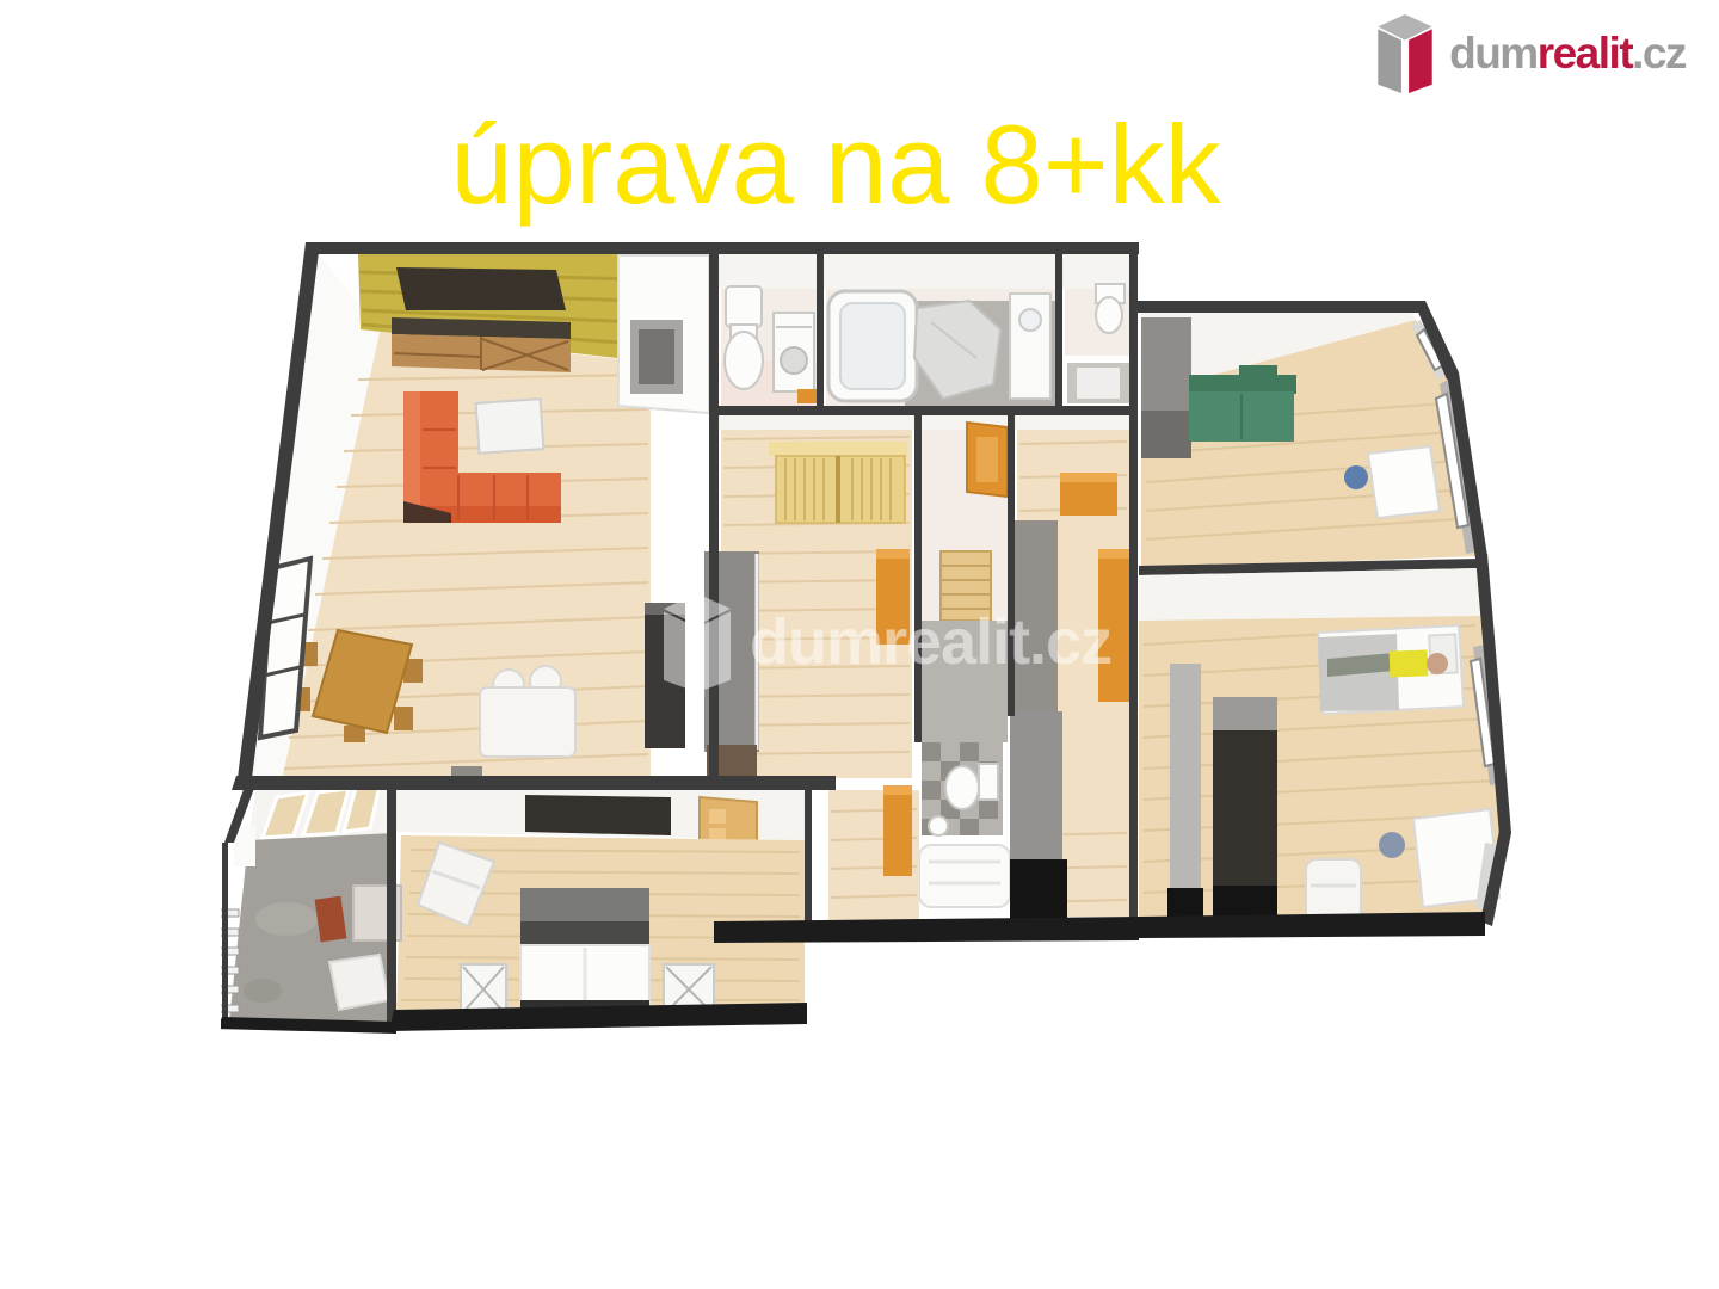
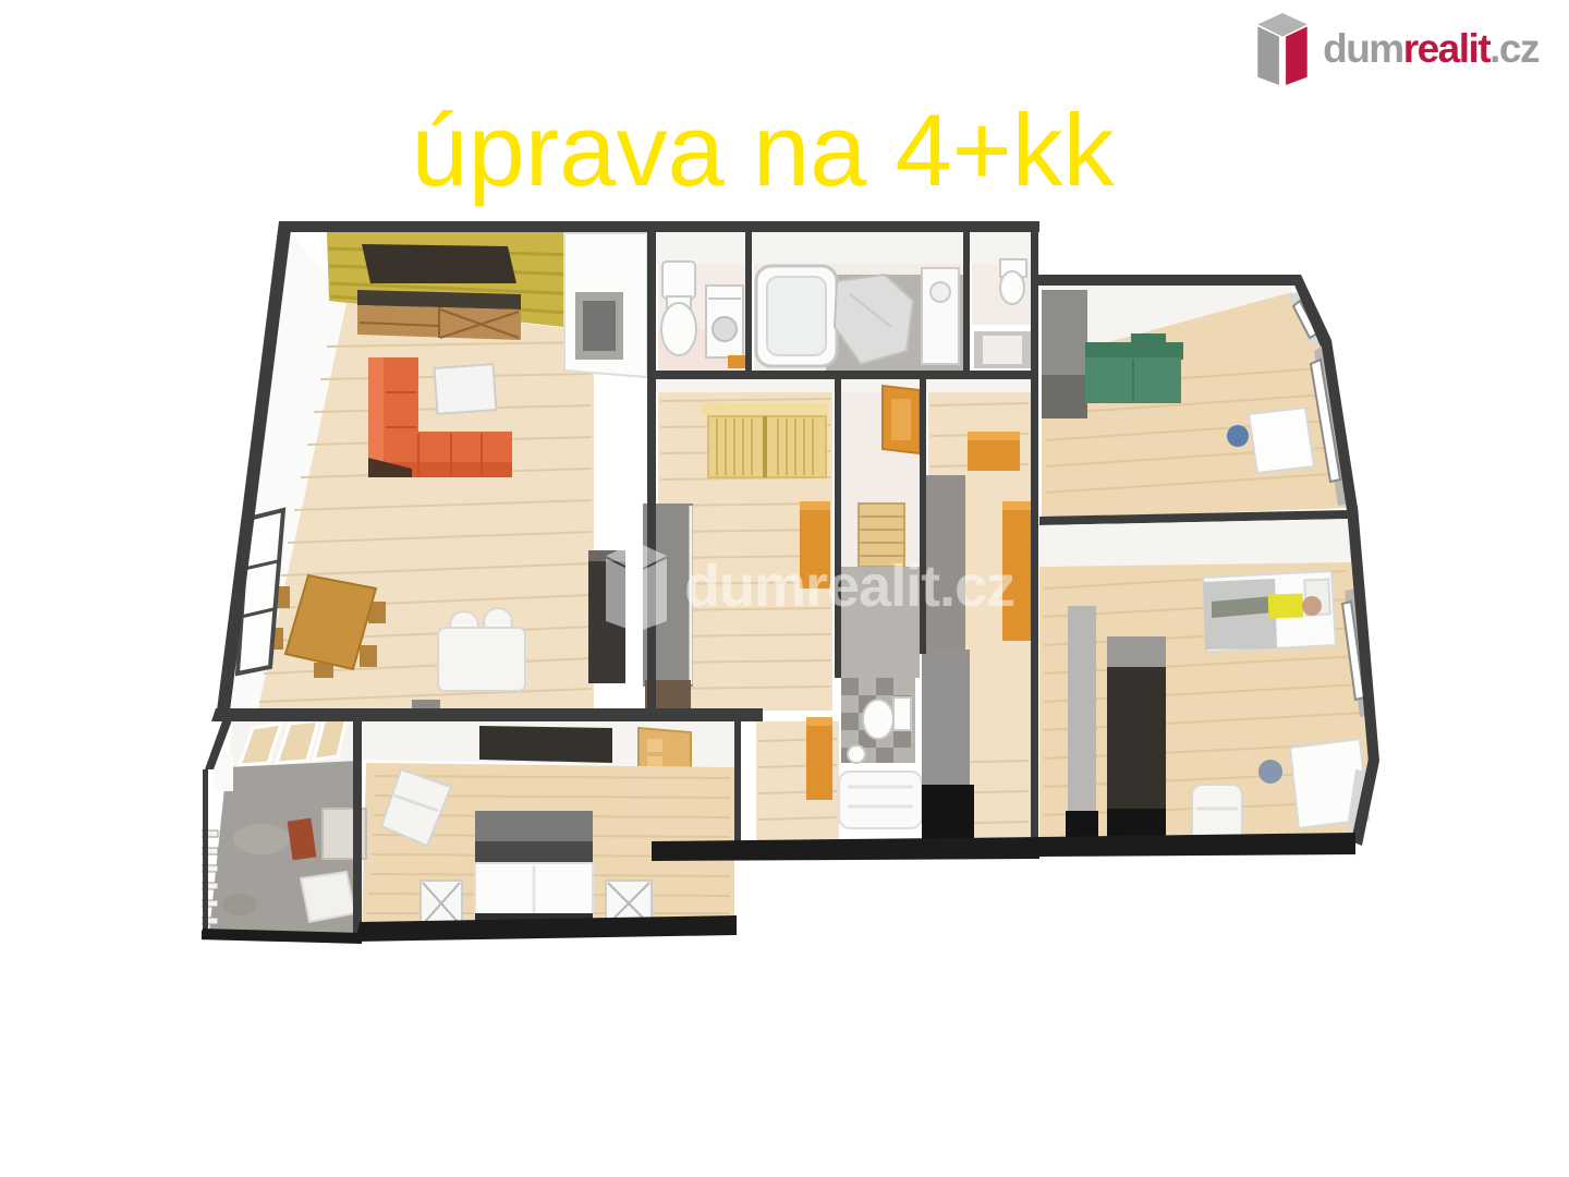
- úprava na 8+kk
+ úprava na 4+kk
  dumrealit.cz
  dumrealit.cz
